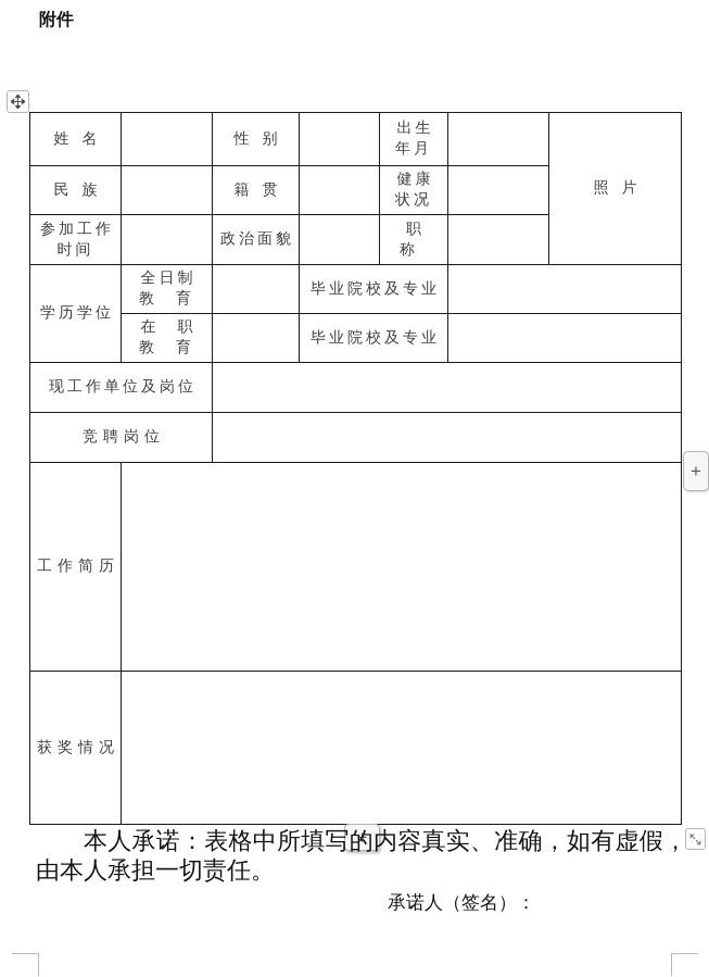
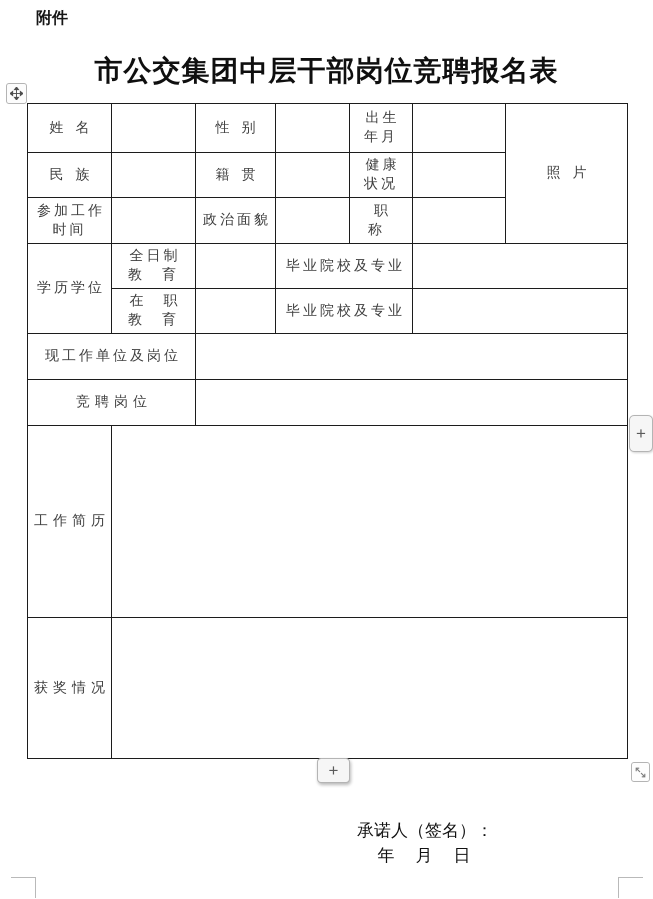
  附件
+ 市公交集团中层干部岗位竞聘报名表
  姓名		性别		出生 年月		照片
  民族		籍贯		健康 状况
  参加工作 时间		政治面貌		职称
  学历学位	全日制 教 育		毕业院校及专业
  在 职 教 育		毕业院校及专业
  现工作单位及岗位
  竞聘岗位
  工作简历
  获奖情况
  +
  +
- 本人承诺：表格中所填写的内容真实、准确，如有虚假，由本人承担一切责任。
  承诺人（签名）：
+ 年 月 日
